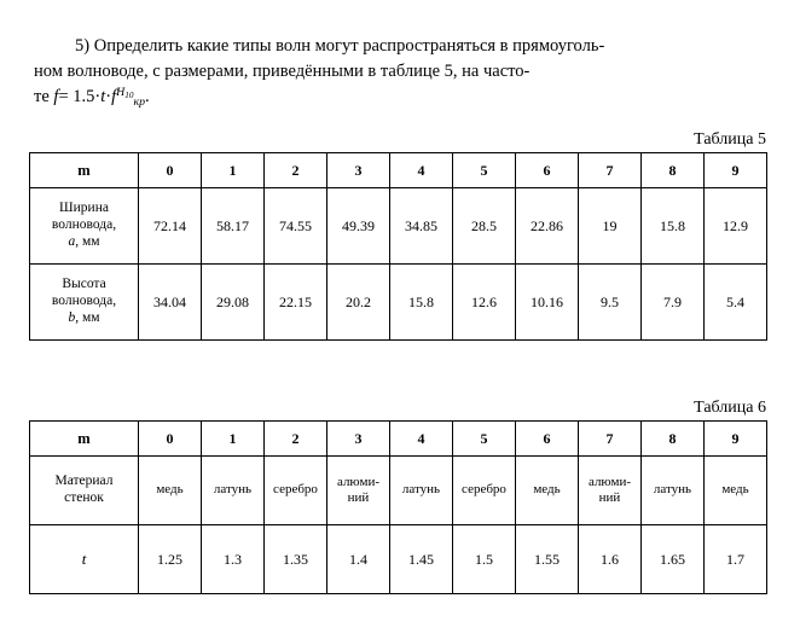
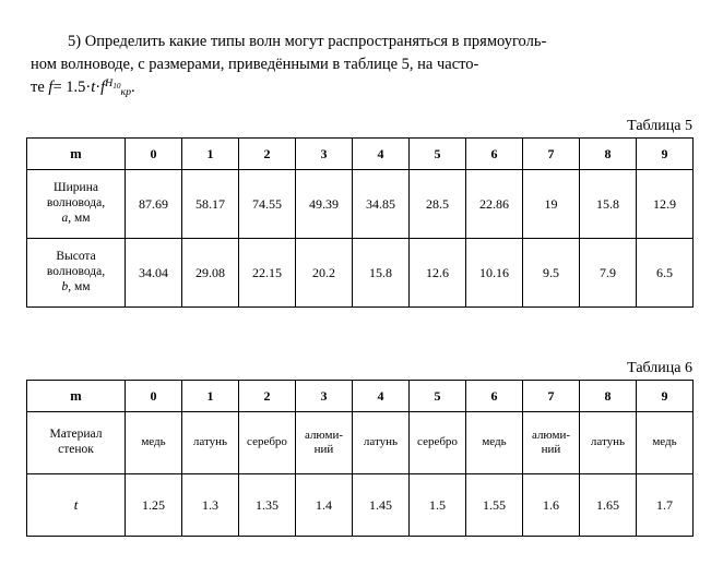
  5) Определить какие типы волн могут распространяться в прямоуголь-
  ном волноводе, с размерами, приведёнными в таблице 5, на часто-
  те f= 1.5·t·fH10кр.
  Таблица 5
  m	0	1	2	3	4	5	6	7	8	9
- Ширина волновода, a, мм	72.14	58.17	74.55	49.39	34.85	28.5	22.86	19	15.8	12.9
+ Ширина волновода, a, мм	87.69	58.17	74.55	49.39	34.85	28.5	22.86	19	15.8	12.9
- Высота волновода, b, мм	34.04	29.08	22.15	20.2	15.8	12.6	10.16	9.5	7.9	5.4
+ Высота волновода, b, мм	34.04	29.08	22.15	20.2	15.8	12.6	10.16	9.5	7.9	6.5
  Таблица 6
  m	0	1	2	3	4	5	6	7	8	9
  Материал стенок	медь	латунь	серебро	алюми- ний	латунь	серебро	медь	алюми- ний	латунь	медь
  t	1.25	1.3	1.35	1.4	1.45	1.5	1.55	1.6	1.65	1.7
